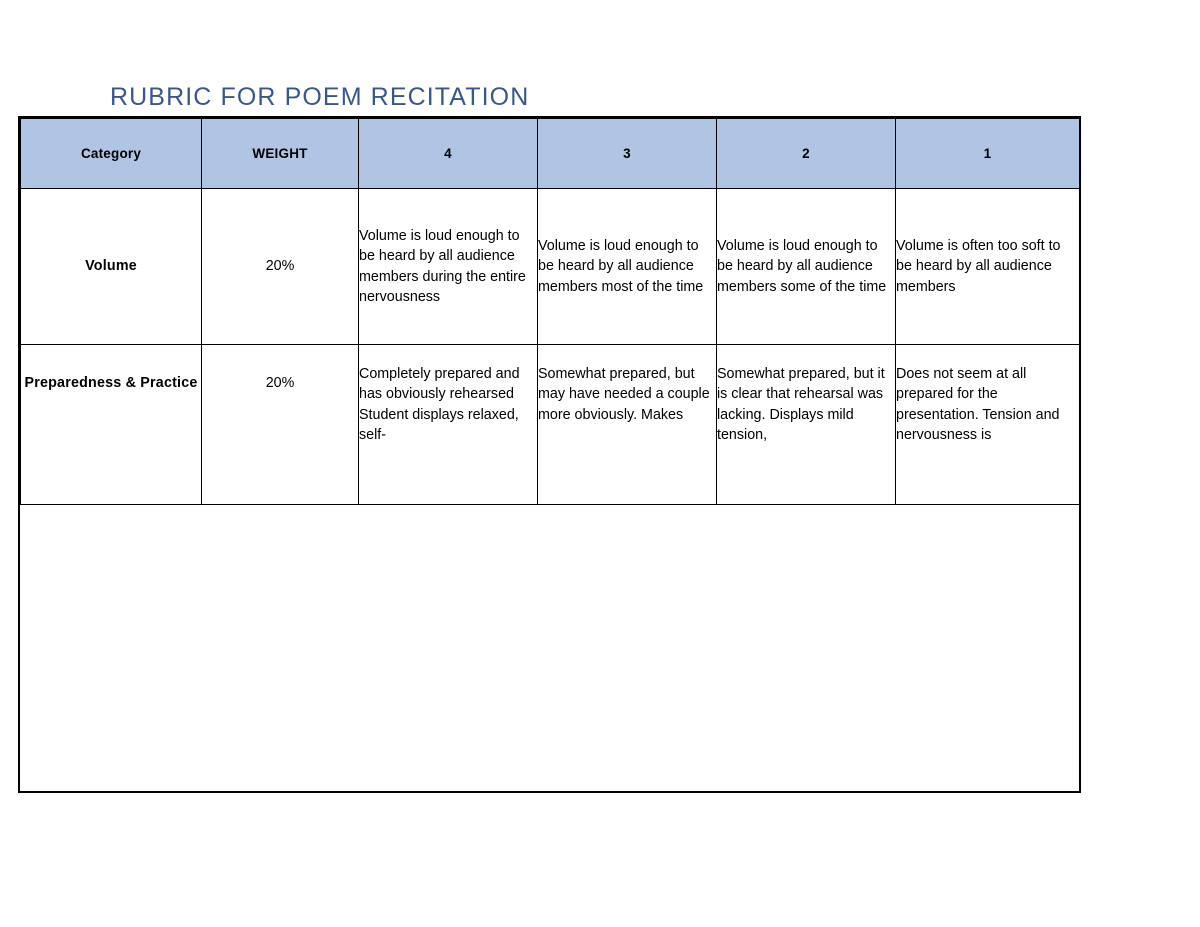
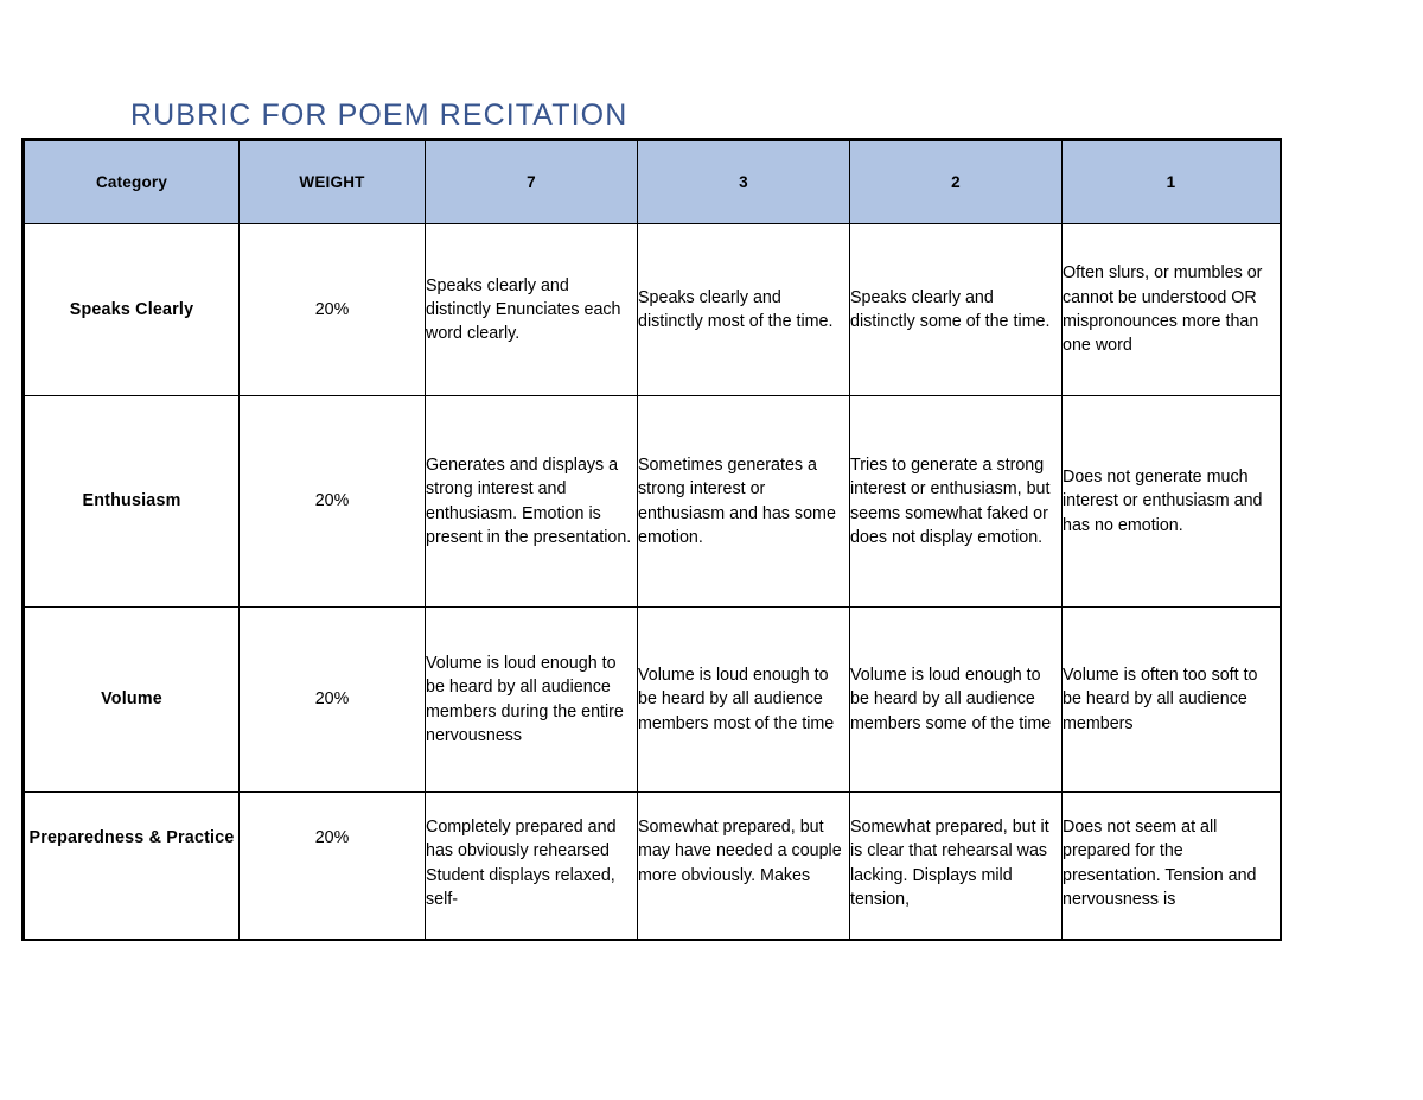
  RUBRIC FOR POEM RECITATION
- Category	WEIGHT	4	3	2	1
+ Category	WEIGHT	7	3	2	1
+ Speaks Clearly	20%	Speaks clearly and distinctly Enunciates each word clearly.	Speaks clearly and distinctly most of the time.	Speaks clearly and distinctly some of the time.	Often slurs, or mumbles or cannot be understood OR mispronounces more than one word
+ Enthusiasm	20%	Generates and displays a strong interest and enthusiasm. Emotion is present in the presentation.	Sometimes generates a strong interest or enthusiasm and has some emotion.	Tries to generate a strong interest or enthusiasm, but seems somewhat faked or does not display emotion.	Does not generate much interest or enthusiasm and has no emotion.
  Volume	20%	Volume is loud enough to be heard by all audience members during the entire nervousness	Volume is loud enough to be heard by all audience members most of the time	Volume is loud enough to be heard by all audience members some of the time	Volume is often too soft to be heard by all audience members
  Preparedness & Practice	20%	Completely prepared and has obviously rehearsed Student displays relaxed, self-	Somewhat prepared, but may have needed a couple more obviously. Makes	Somewhat prepared, but it is clear that rehearsal was lacking. Displays mild tension,	Does not seem at all prepared for the presentation. Tension and nervousness is
